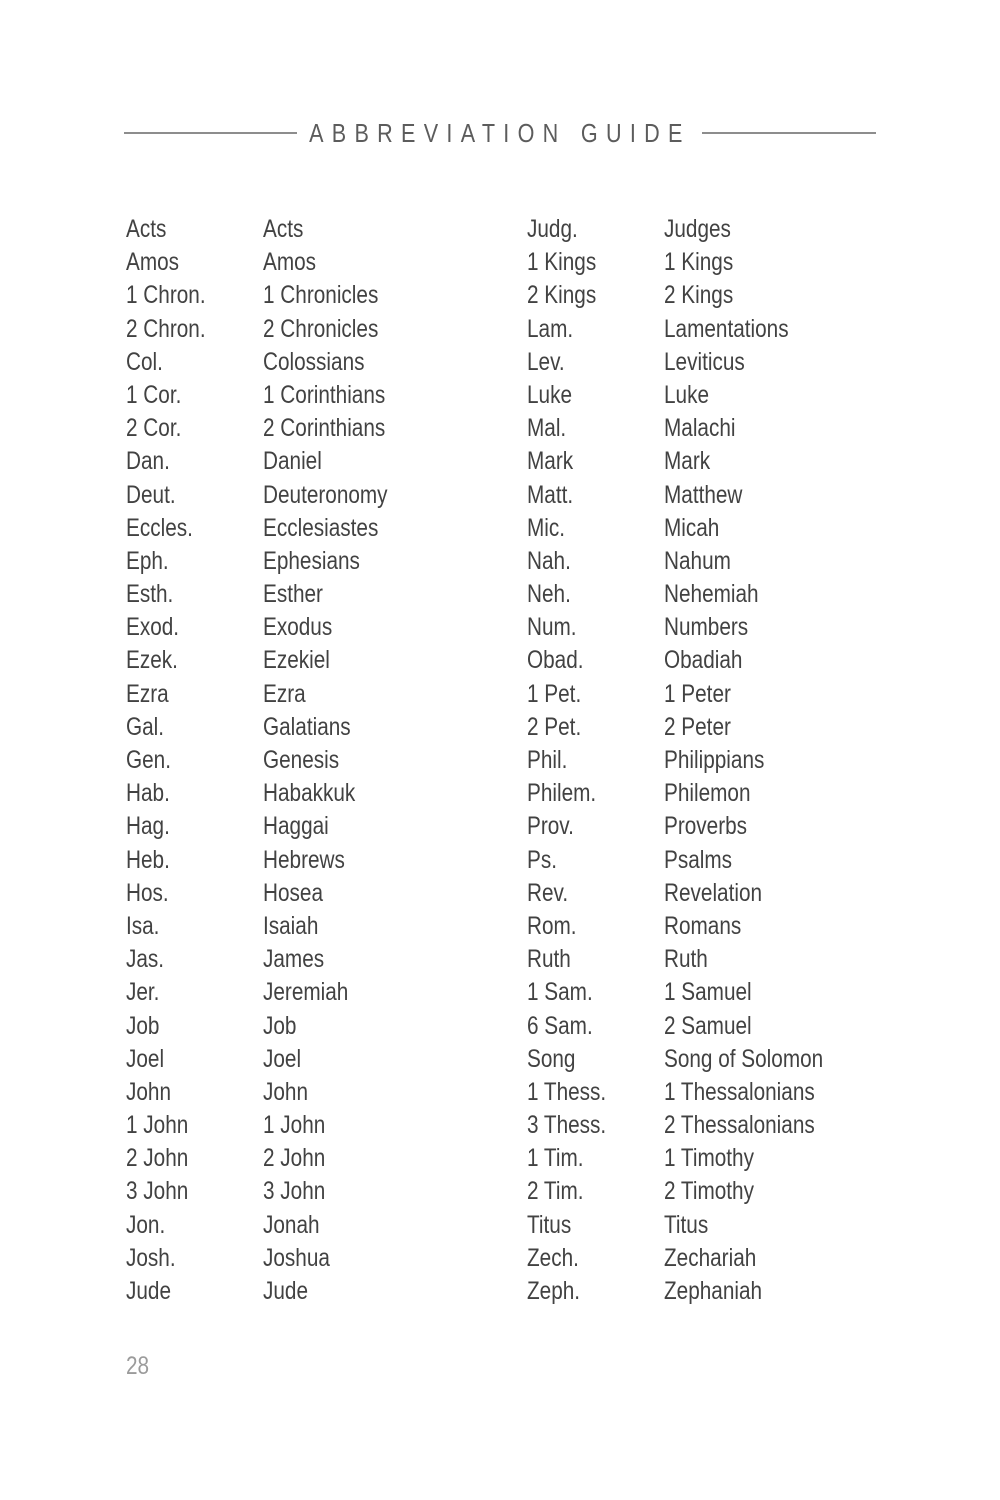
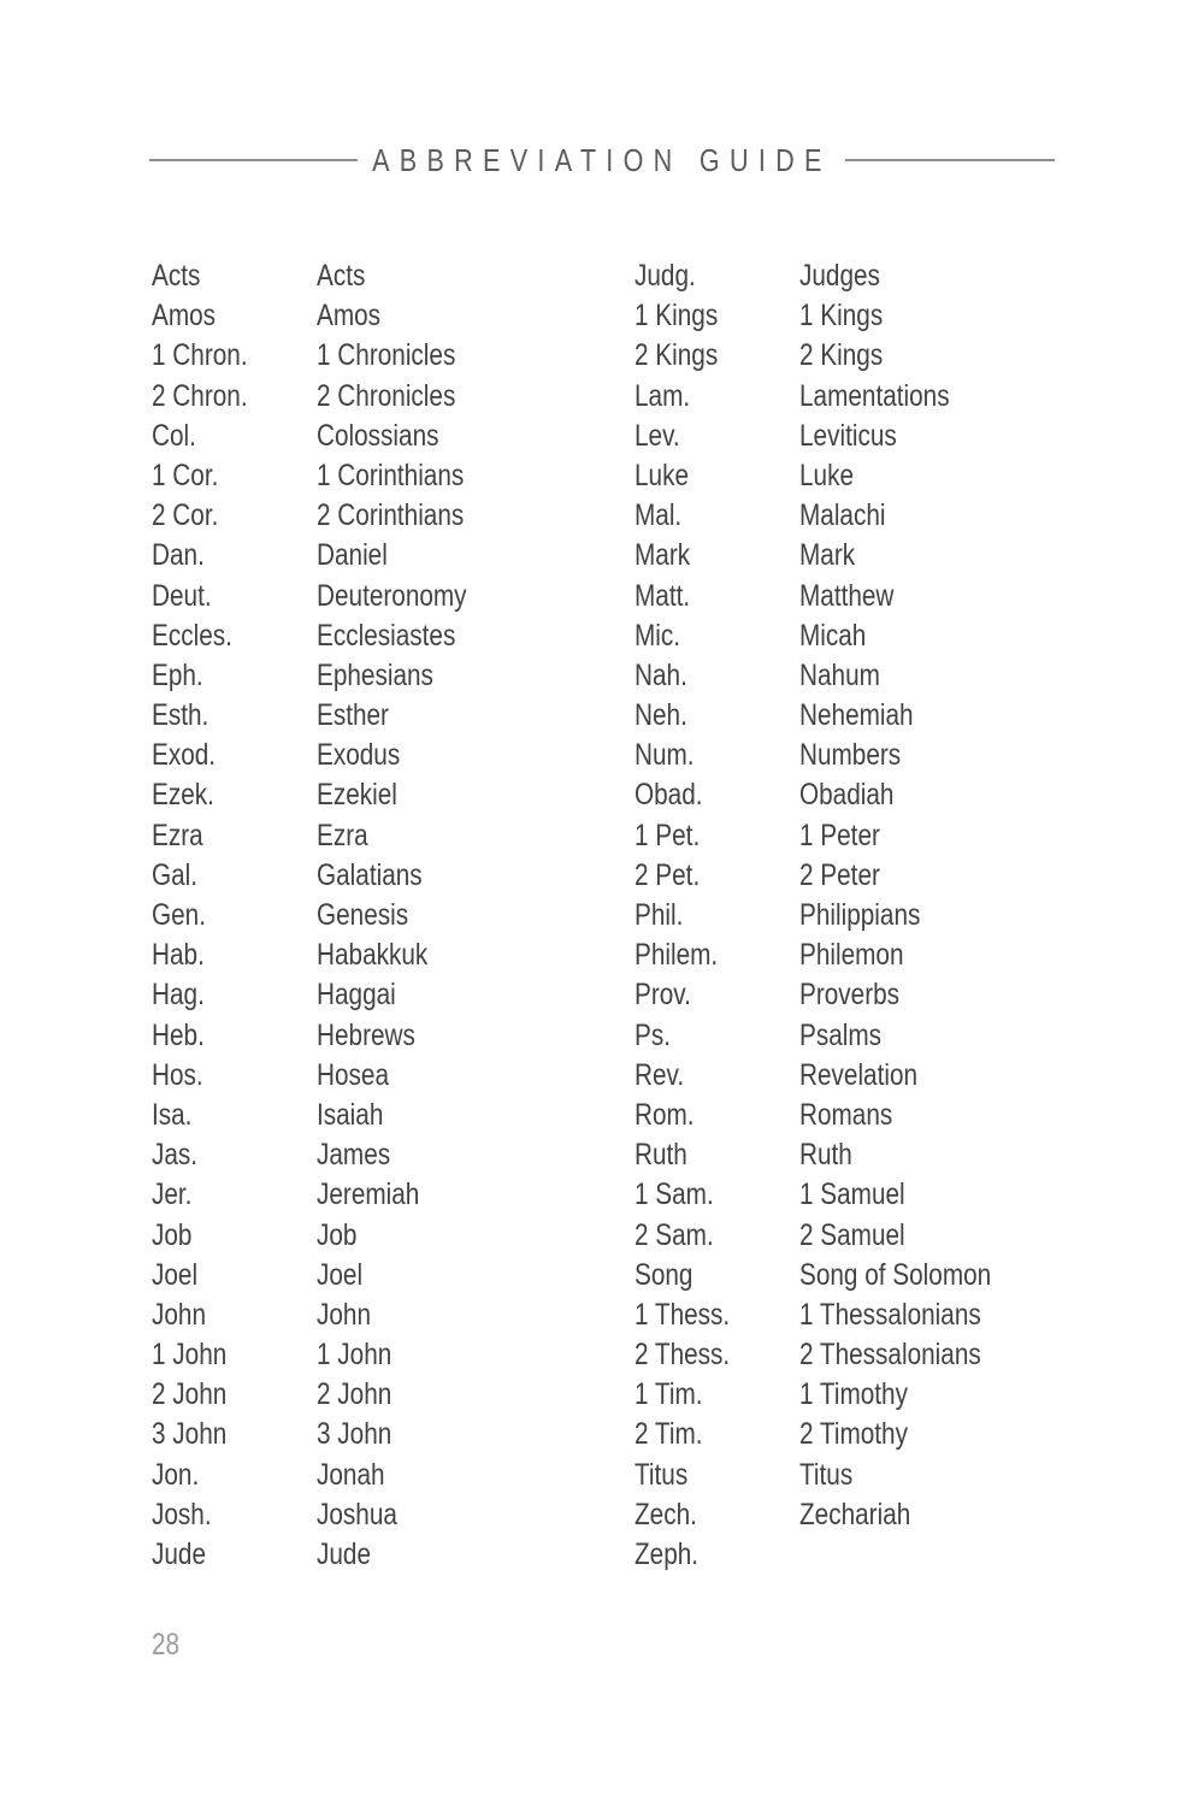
  ABBREVIATION GUIDE
  Acts
  Acts
  Amos
  Amos
  1 Chron.
  1 Chronicles
  2 Chron.
  2 Chronicles
  Col.
  Colossians
  1 Cor.
  1 Corinthians
  2 Cor.
  2 Corinthians
  Dan.
  Daniel
  Deut.
  Deuteronomy
  Eccles.
  Ecclesiastes
  Eph.
  Ephesians
  Esth.
  Esther
  Exod.
  Exodus
  Ezek.
  Ezekiel
  Ezra
  Ezra
  Gal.
  Galatians
  Gen.
  Genesis
  Hab.
  Habakkuk
  Hag.
  Haggai
  Heb.
  Hebrews
  Hos.
  Hosea
  Isa.
  Isaiah
  Jas.
  James
  Jer.
  Jeremiah
  Job
  Job
  Joel
  Joel
  John
  John
  1 John
  1 John
  2 John
  2 John
  3 John
  3 John
  Jon.
  Jonah
  Josh.
  Joshua
  Jude
  Jude
  Judg.
  Judges
  1 Kings
  1 Kings
  2 Kings
  2 Kings
  Lam.
  Lamentations
  Lev.
  Leviticus
  Luke
  Luke
  Mal.
  Malachi
  Mark
  Mark
  Matt.
  Matthew
  Mic.
  Micah
  Nah.
  Nahum
  Neh.
  Nehemiah
  Num.
  Numbers
  Obad.
  Obadiah
  1 Pet.
  1 Peter
  2 Pet.
  2 Peter
  Phil.
  Philippians
  Philem.
  Philemon
  Prov.
  Proverbs
  Ps.
  Psalms
  Rev.
  Revelation
  Rom.
  Romans
  Ruth
  Ruth
  1 Sam.
  1 Samuel
- 6 Sam.
+ 2 Sam.
  2 Samuel
  Song
  Song of Solomon
  1 Thess.
  1 Thessalonians
- 3 Thess.
+ 2 Thess.
  2 Thessalonians
  1 Tim.
  1 Timothy
  2 Tim.
  2 Timothy
  Titus
  Titus
  Zech.
  Zechariah
  Zeph.
- Zephaniah
  28
